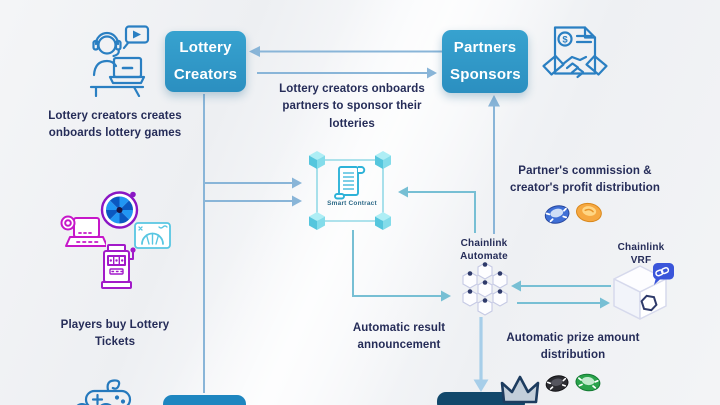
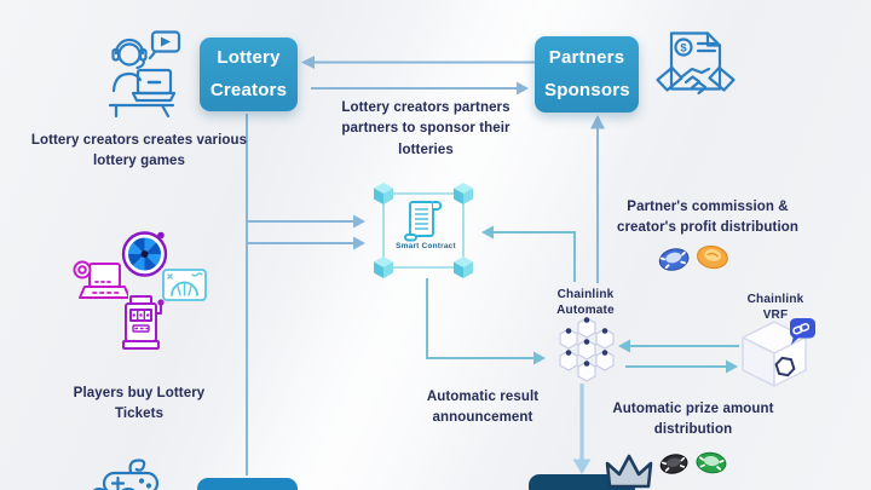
  Lottery Creators
  Partners Sponsors
- Lottery creators creates onboards lottery games
+ Lottery creators creates various lottery games
- Lottery creators onboards partners to sponsor their lotteries
+ Lottery creators partners partners to sponsor their lotteries
  Partner's commission & creator's profit distribution
  Players buy Lottery Tickets
  Automatic result announcement
  Automatic prize amount distribution
  Chainlink Automate
  Chainlink VRF
  $
